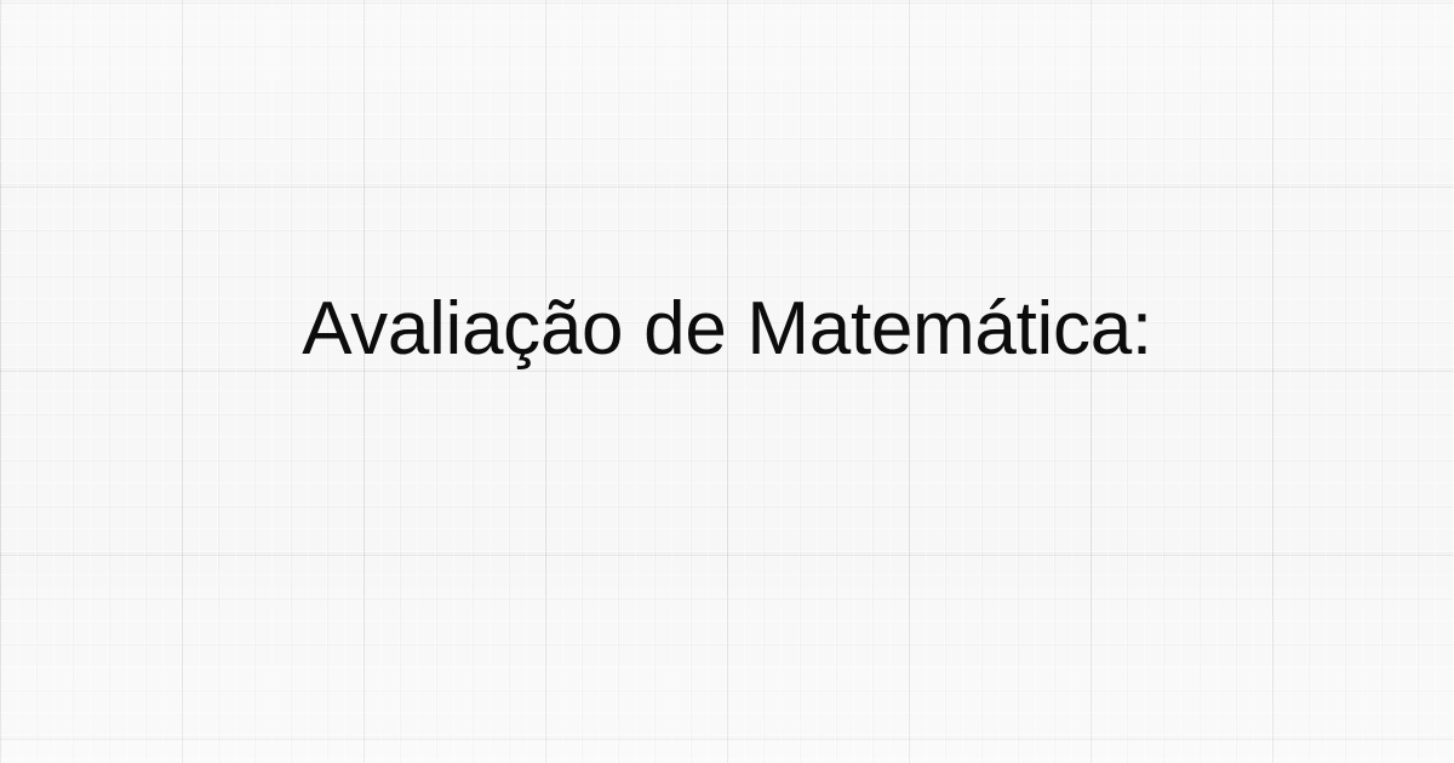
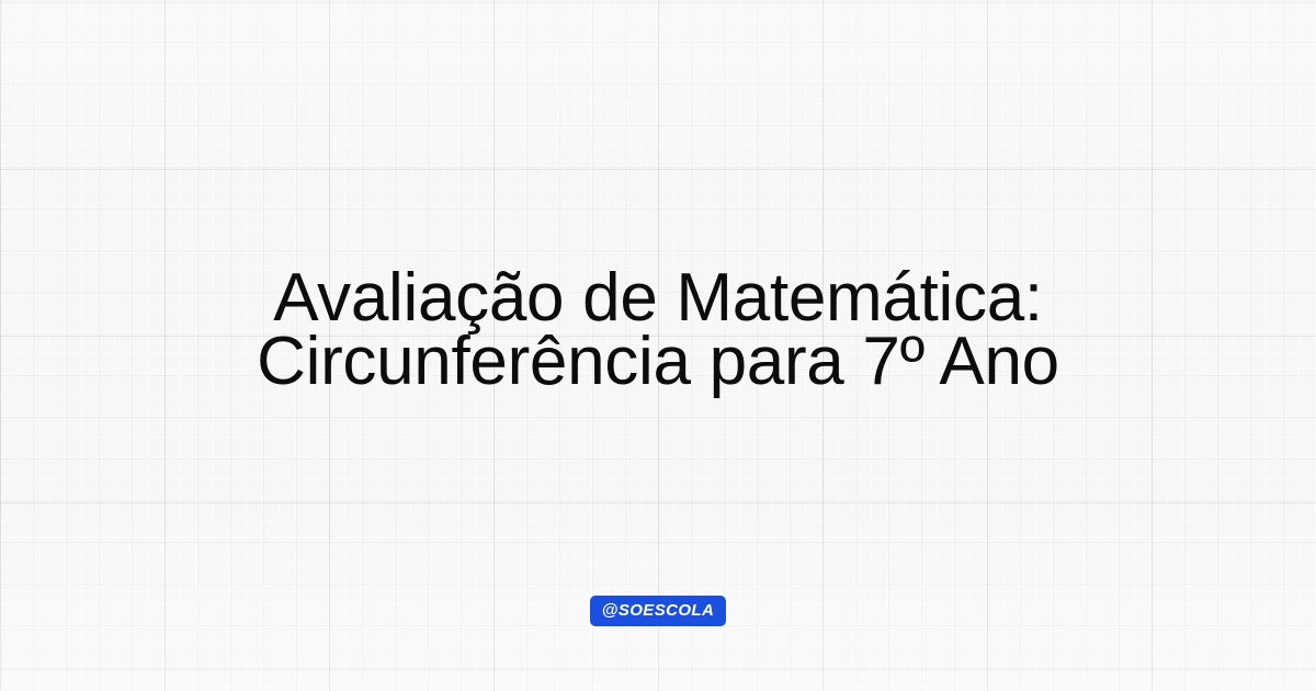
  Avaliação de Matemática:
+ Circunferência para 7º Ano
+ @SOESCOLA
